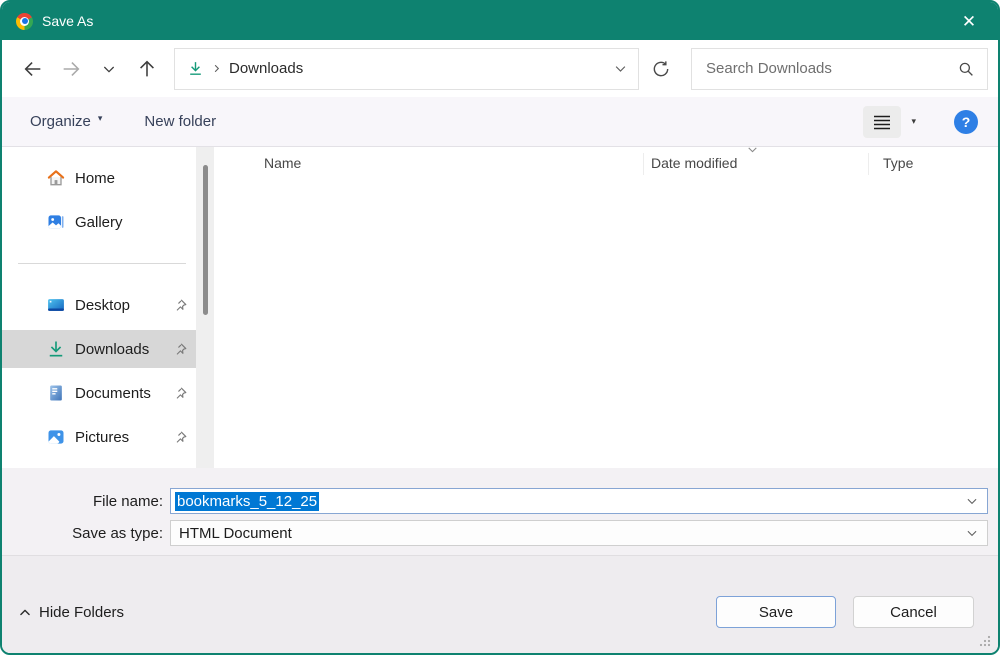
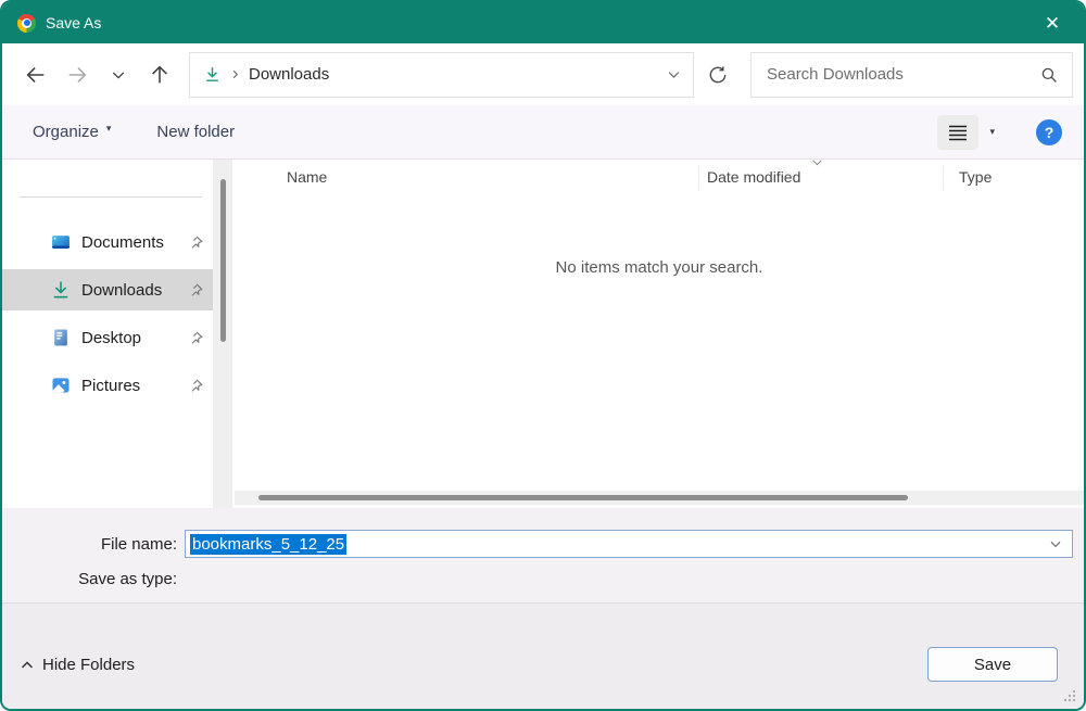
  Save As
  ✕
  Downloads
  Search Downloads
  Organize
  ▾
  New folder
  ▾
  ?
- Home
- Gallery
- Desktop
+ Documents
  Downloads
- Documents
+ Desktop
  Pictures
  Name
  Date modified
  Type
+ No items match your search.
  File name:
  bookmarks_5_12_25
  Save as type:
- HTML Document
  Hide Folders
  Save
- Cancel
